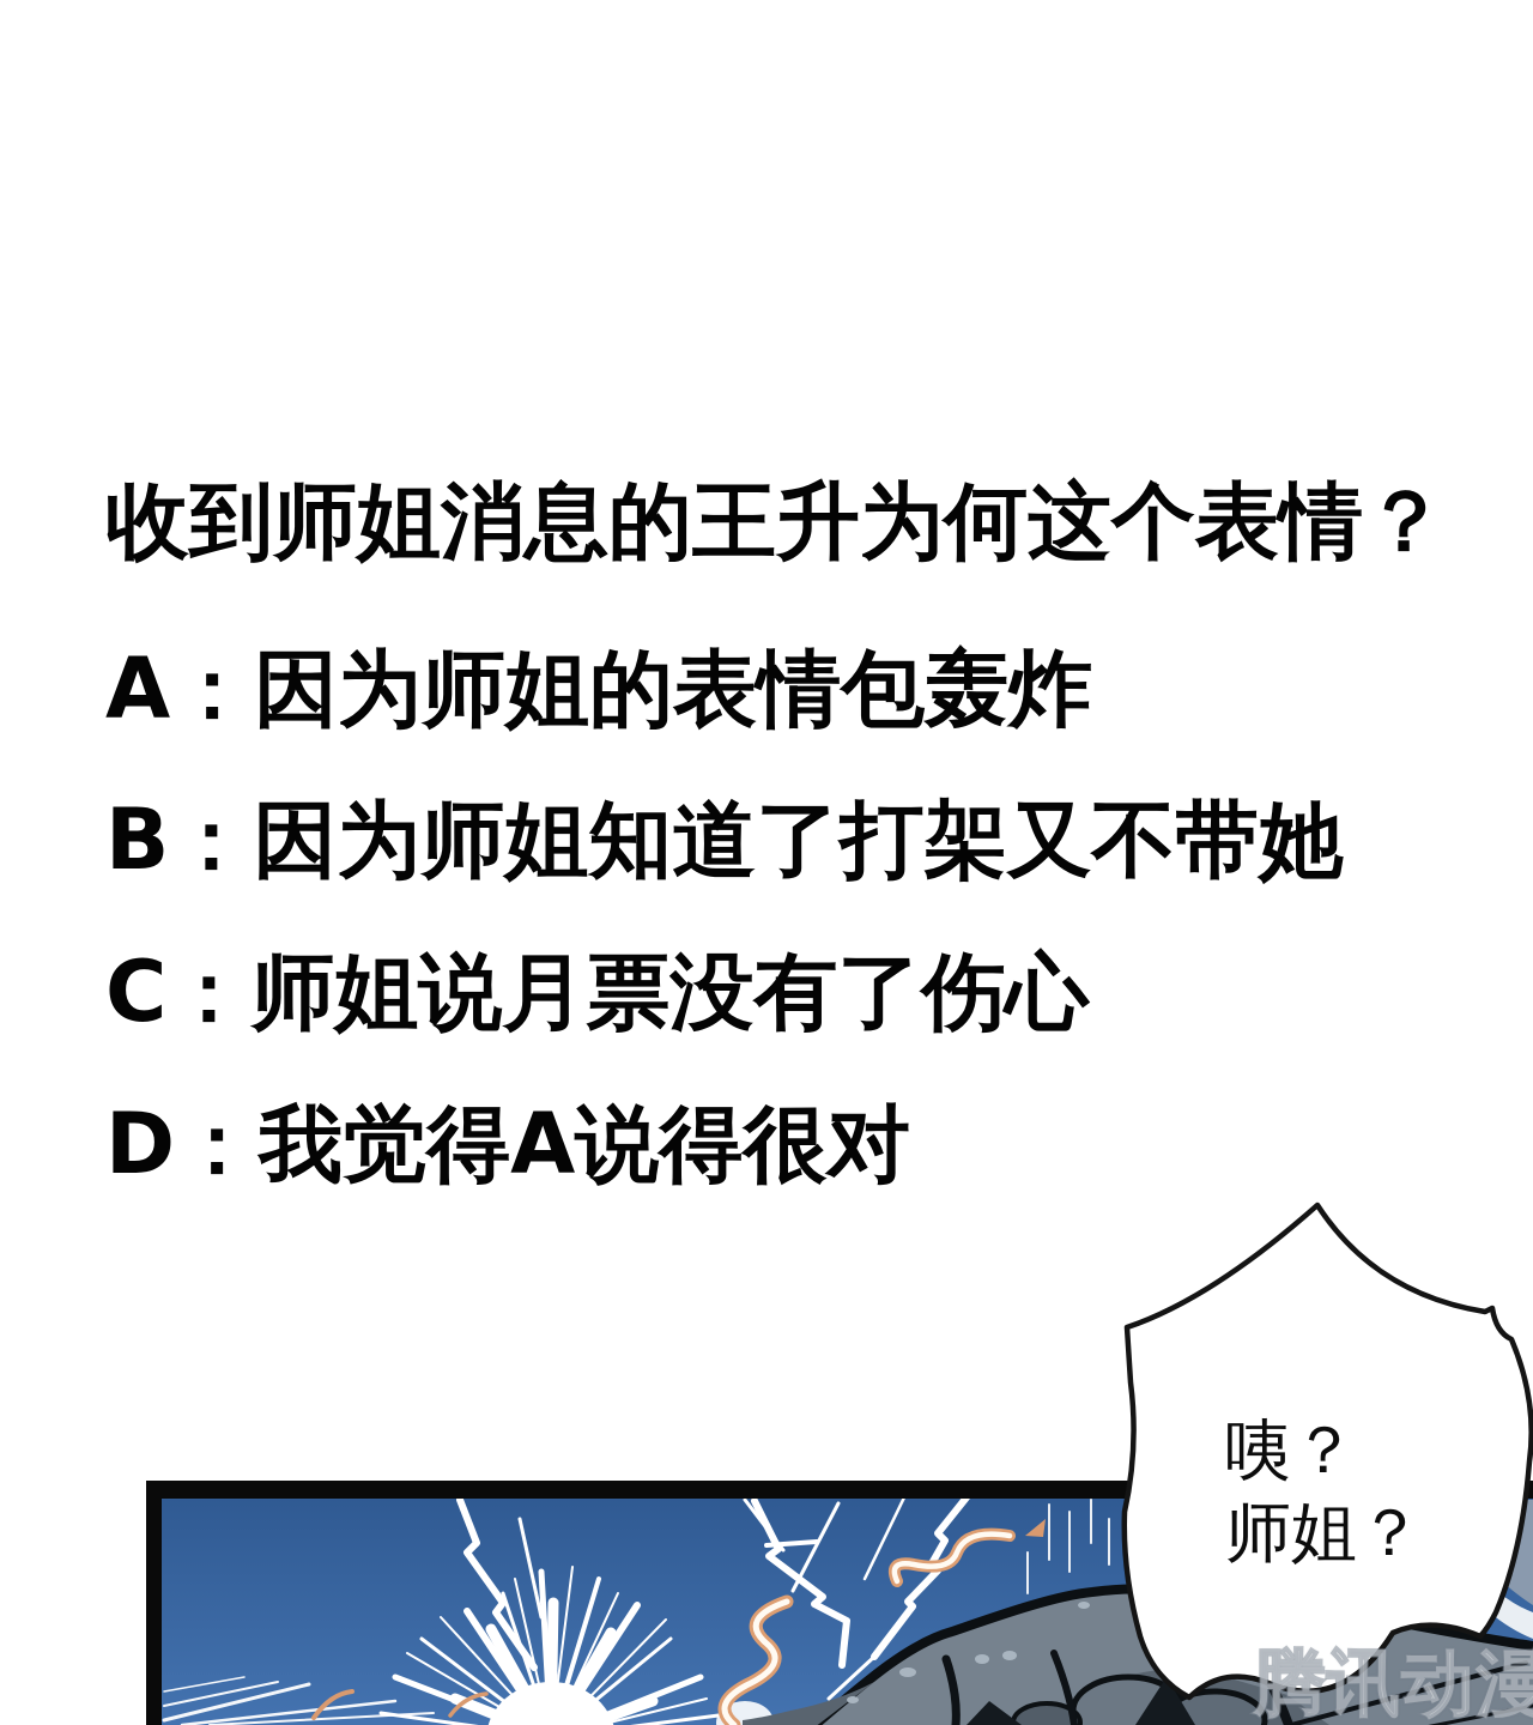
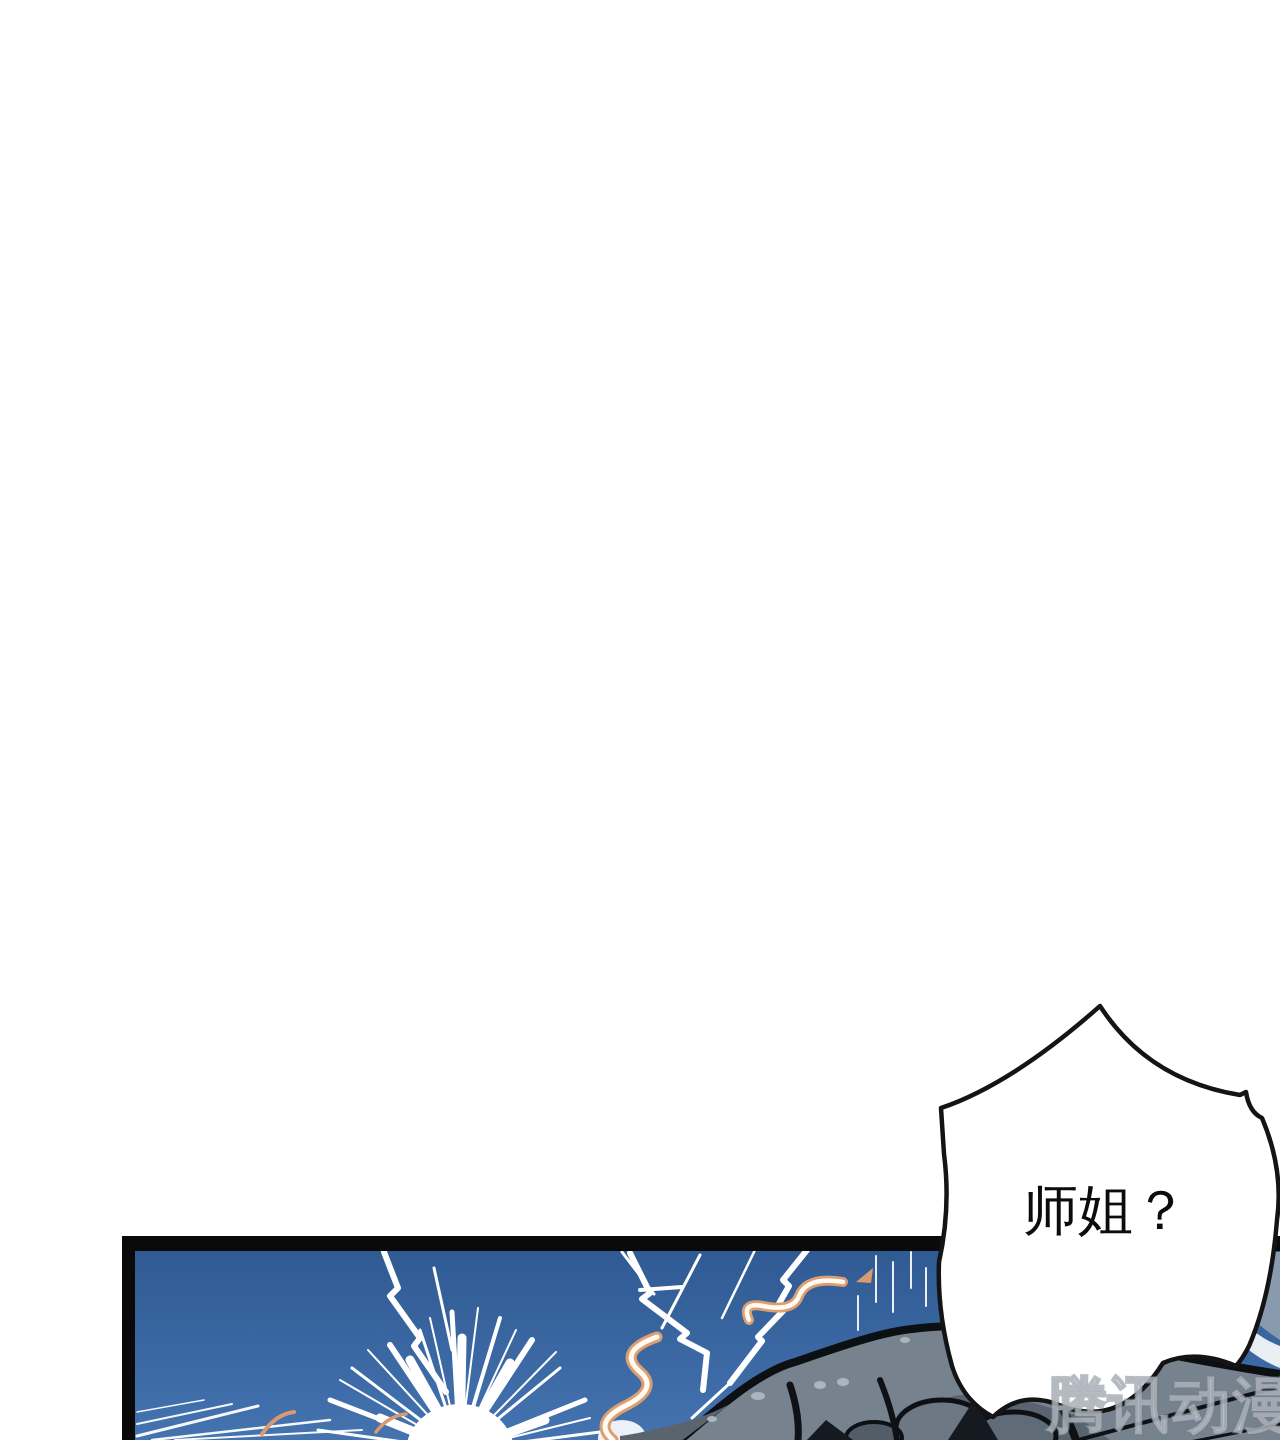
- 收到师姐消息的王升为何这个表情？
- A：因为师姐的表情包轰炸
- B：因为师姐知道了打架又不带她
- C：师姐说月票没有了伤心
- D：我觉得A说得很对
- 咦？
  师姐？
  腾讯动漫
